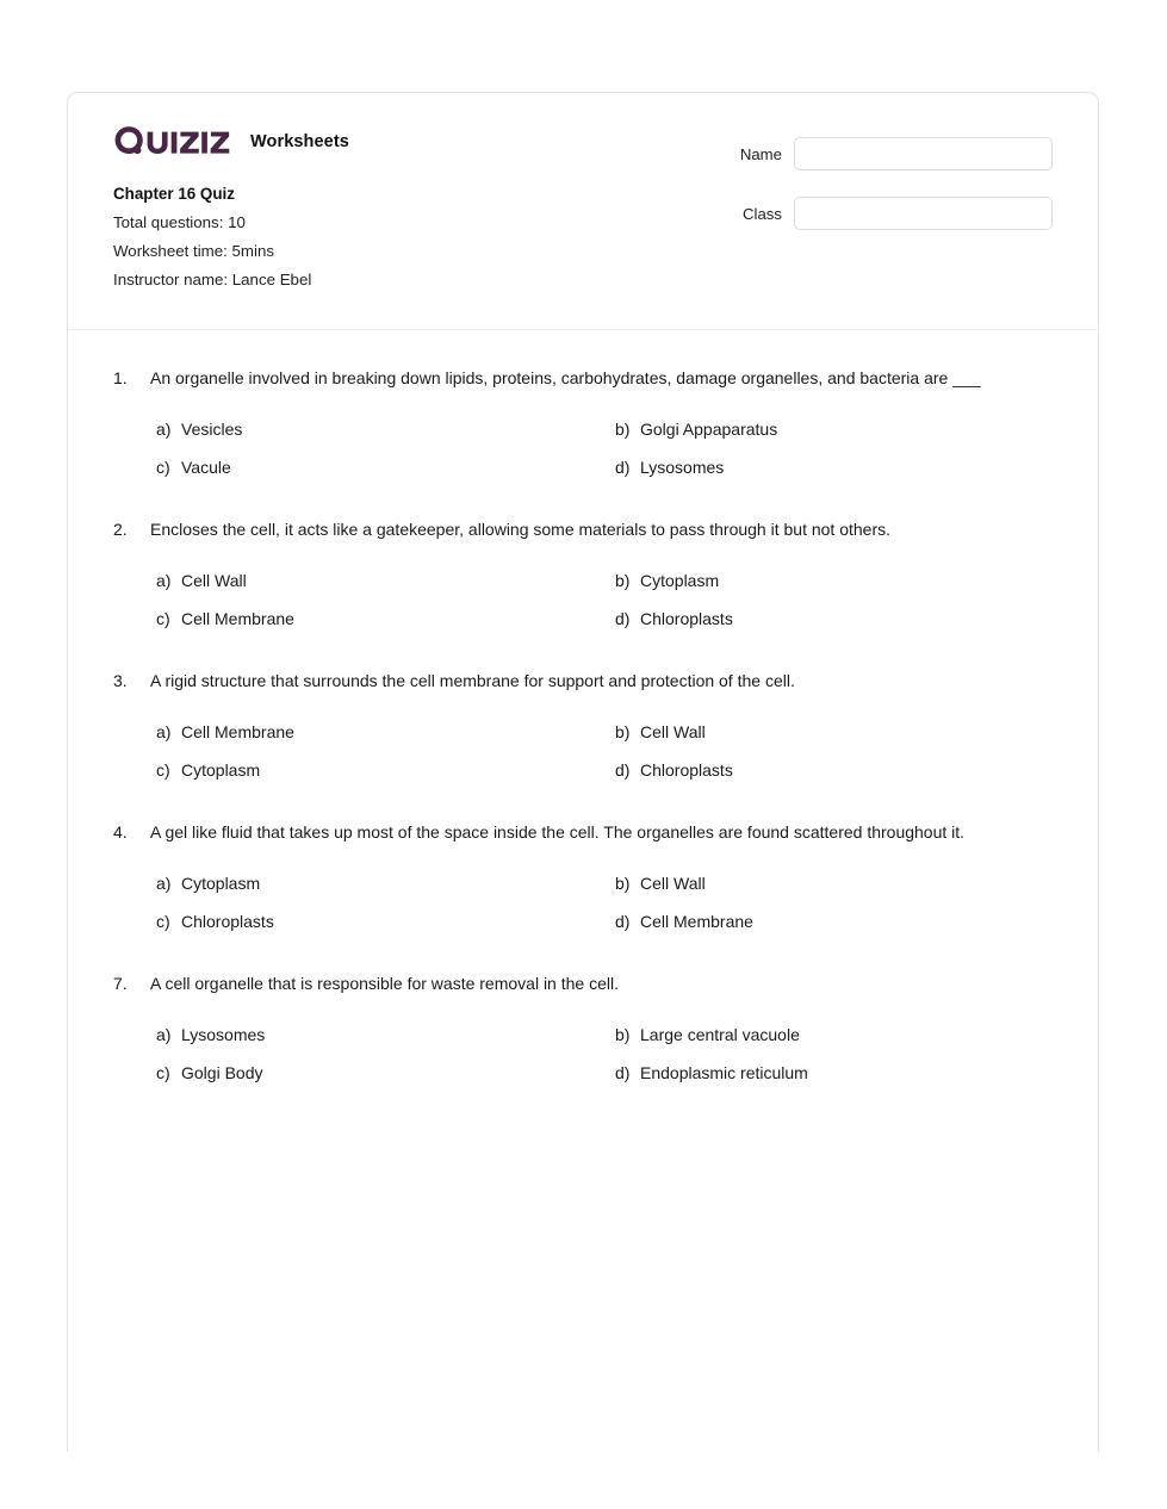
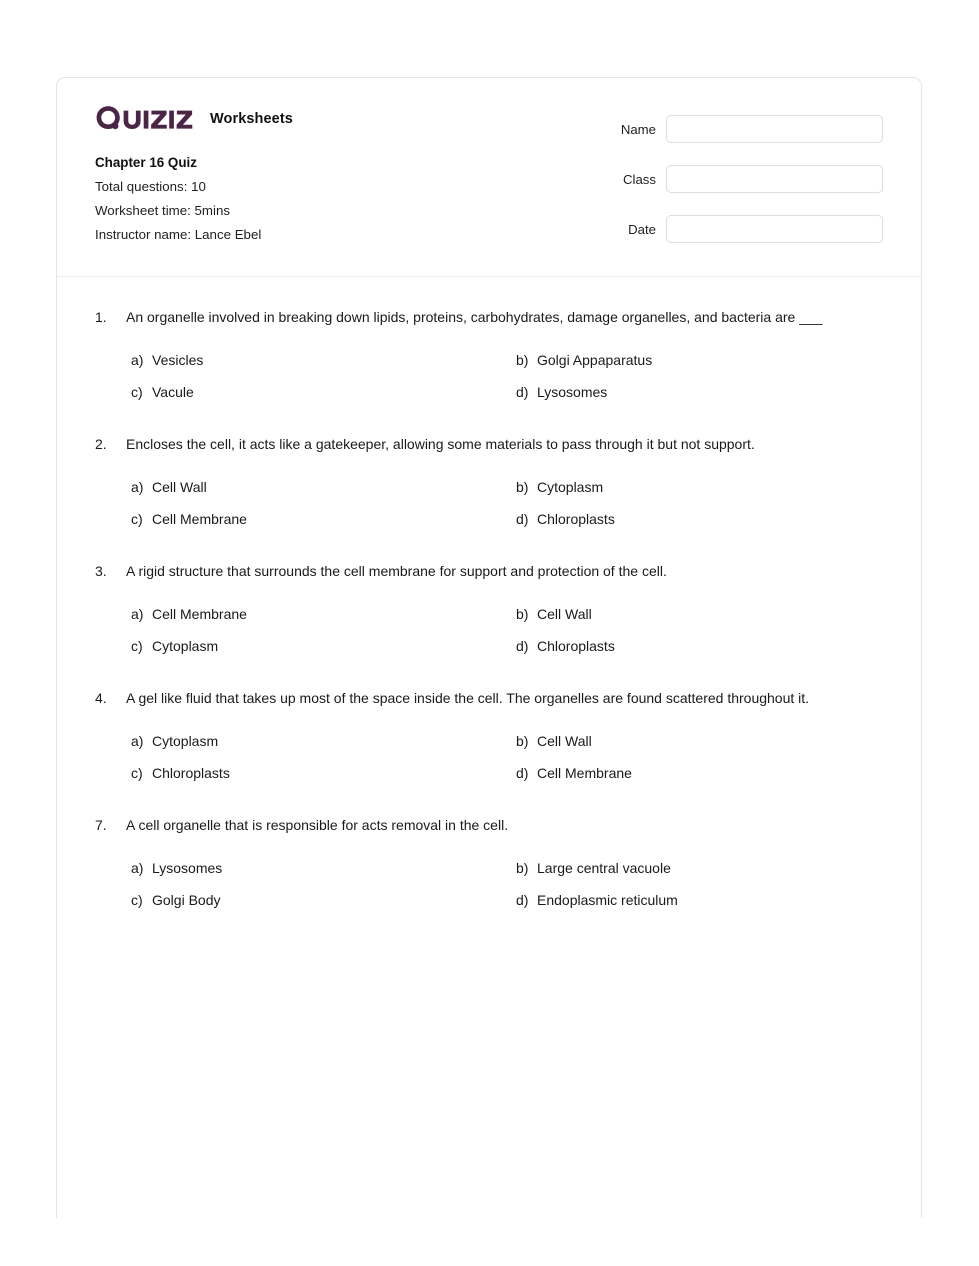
  Worksheets
  Chapter 16 Quiz
  Total questions: 10
  Worksheet time: 5mins
  Instructor name: Lance Ebel
  Name
  Class
+ Date
  1.
  An organelle involved in breaking down lipids, proteins, carbohydrates, damage organelles, and bacteria are ___
  a)
  Vesicles
  b)
  Golgi Appaparatus
  c)
  Vacule
  d)
  Lysosomes
  2.
- Encloses the cell, it acts like a gatekeeper, allowing some materials to pass through it but not others.
+ Encloses the cell, it acts like a gatekeeper, allowing some materials to pass through it but not support.
  a)
  Cell Wall
  b)
  Cytoplasm
  c)
  Cell Membrane
  d)
  Chloroplasts
  3.
  A rigid structure that surrounds the cell membrane for support and protection of the cell.
  a)
  Cell Membrane
  b)
  Cell Wall
  c)
  Cytoplasm
  d)
  Chloroplasts
  4.
  A gel like fluid that takes up most of the space inside the cell. The organelles are found scattered throughout it.
  a)
  Cytoplasm
  b)
  Cell Wall
  c)
  Chloroplasts
  d)
  Cell Membrane
  7.
- A cell organelle that is responsible for waste removal in the cell.
+ A cell organelle that is responsible for acts removal in the cell.
  a)
  Lysosomes
  b)
  Large central vacuole
  c)
  Golgi Body
  d)
  Endoplasmic reticulum
